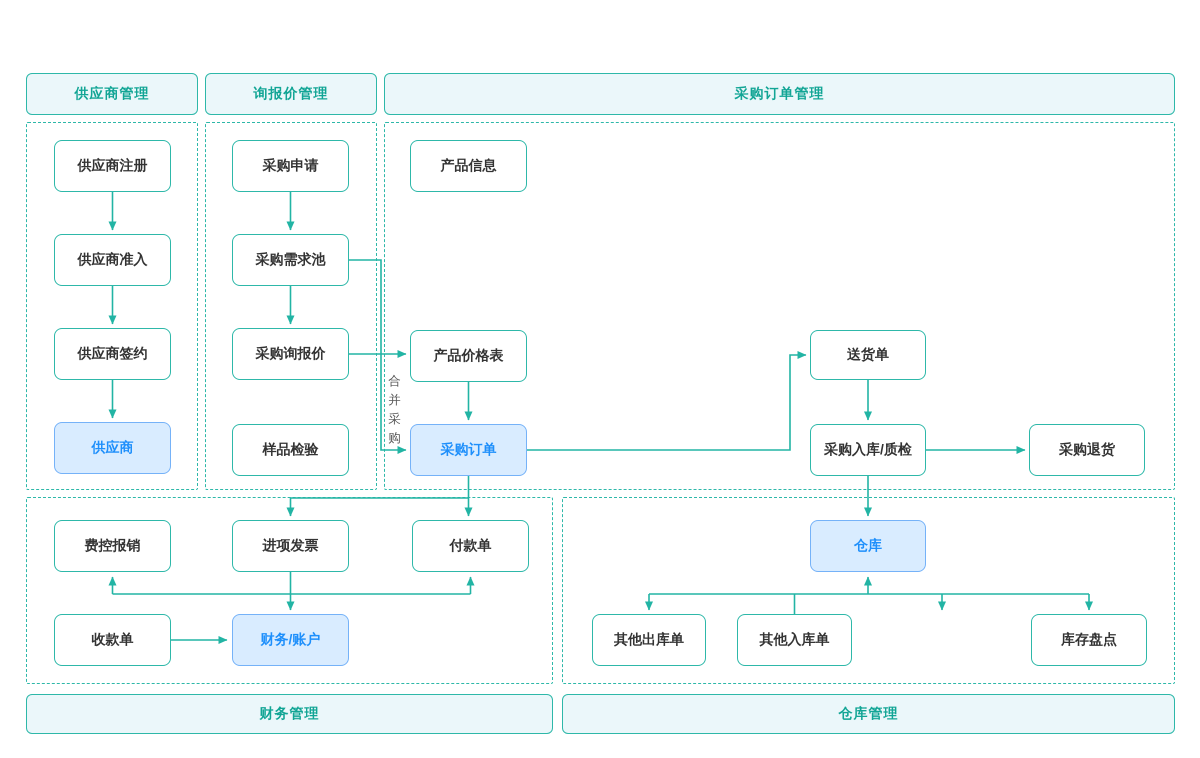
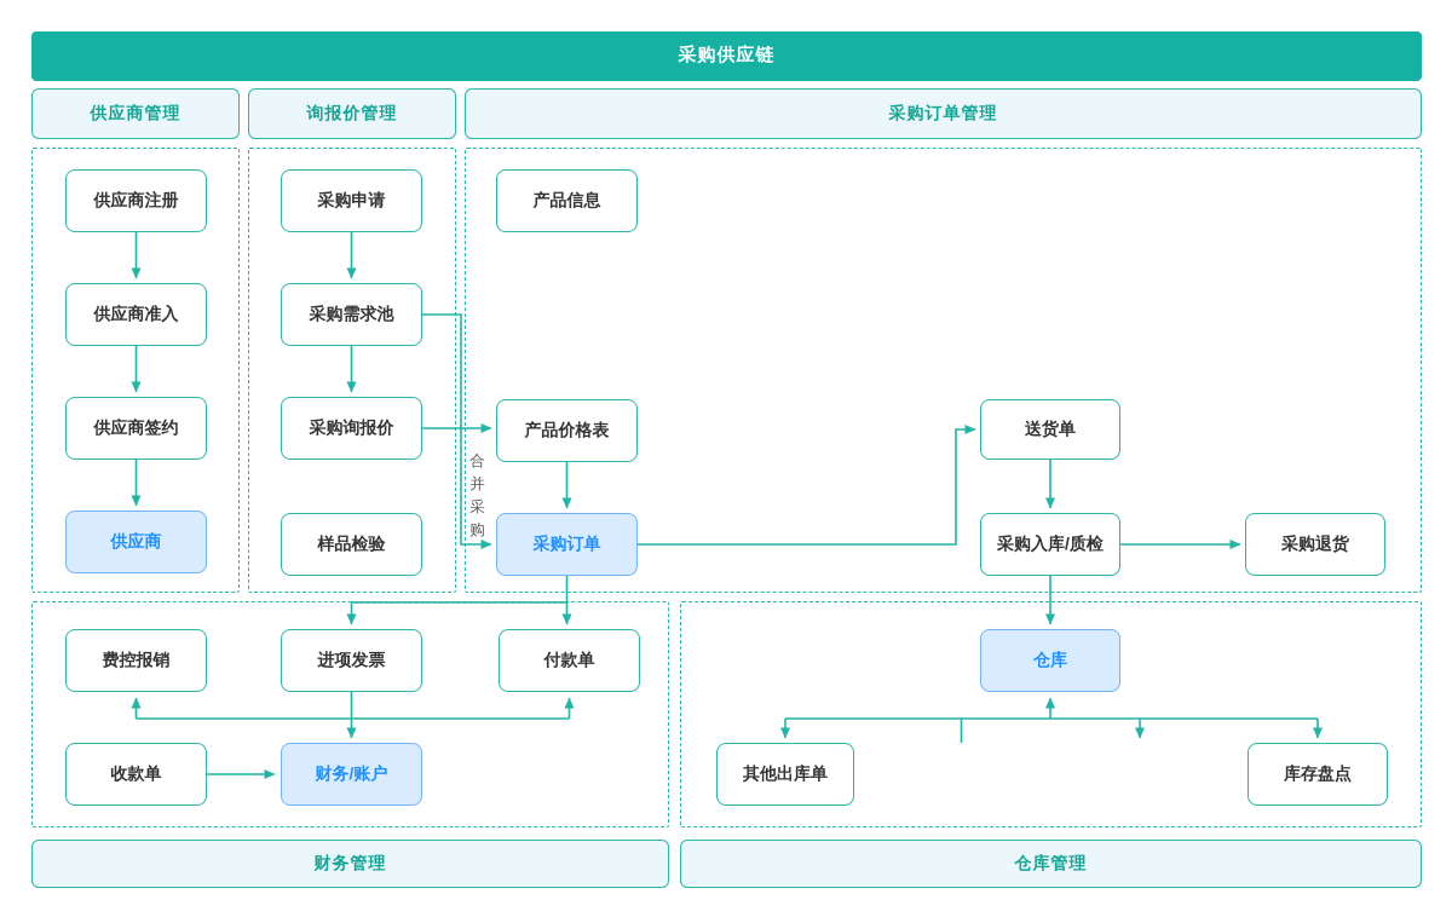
+ 采购供应链
  供应商管理
  询报价管理
  采购订单管理
  财务管理
  仓库管理
  合并采购
  供应商注册
  供应商准入
  供应商签约
  供应商
  采购申请
  采购需求池
  采购询报价
  样品检验
  产品信息
  产品价格表
  采购订单
  送货单
  采购入库/质检
  采购退货
  费控报销
  进项发票
  付款单
  收款单
  财务/账户
  仓库
  其他出库单
- 其他入库单
  库存盘点
